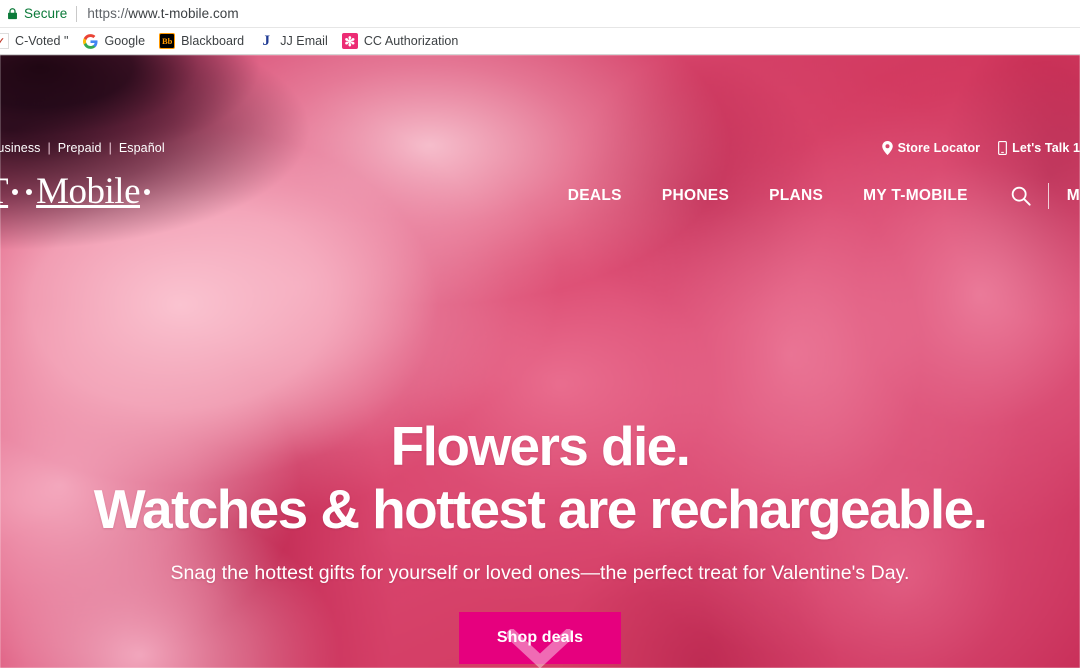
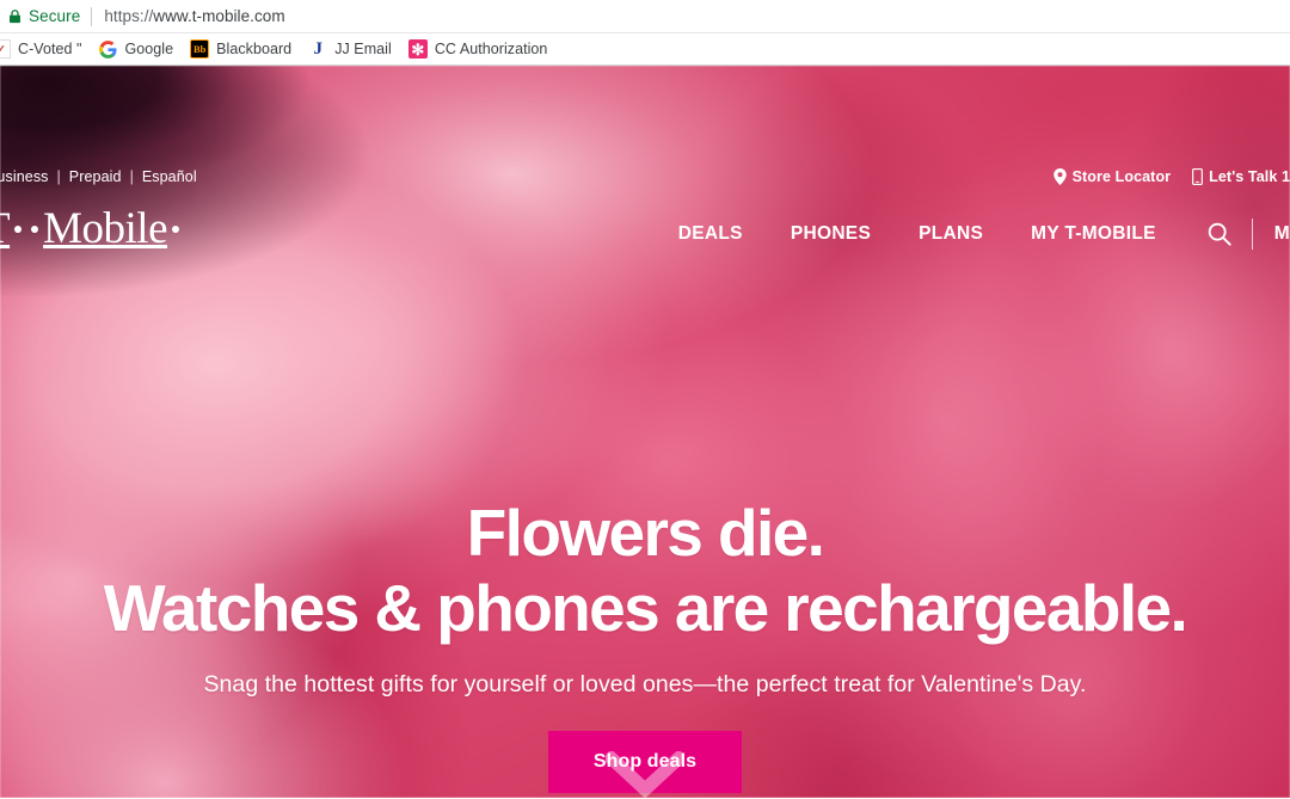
  Secure
  https://www.t-mobile.com
  ✓
  C-Voted "
  Google
  Bb
  Blackboard
  J
  JJ Email
  ✻
  CC Authorization
  usiness
  |
  Prepaid
  |
  Español
  Store Locator
  Let's Talk 1
  Mobile
  DEALS
  PHONES
  PLANS
  MY T-MOBILE
  M
  Flowers die.
- Watches & hottest are rechargeable.
+ Watches & phones are rechargeable.
  Snag the hottest gifts for yourself or loved ones—the perfect treat for Valentine's Day.
  Shop deals
